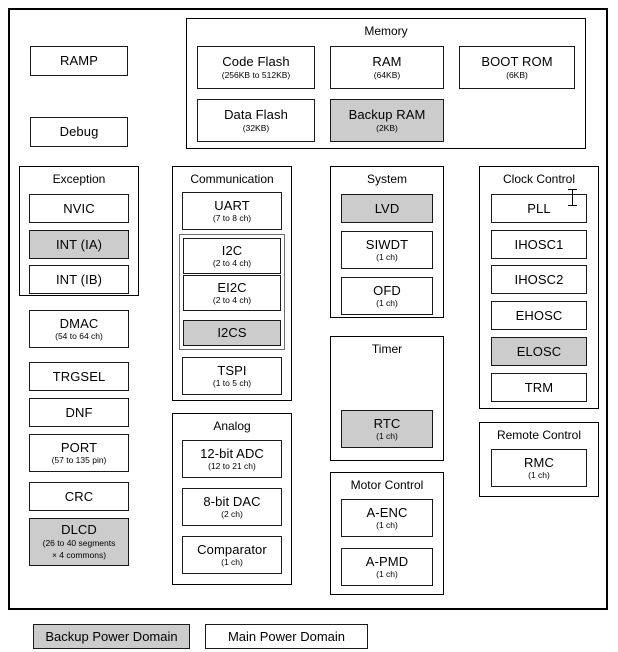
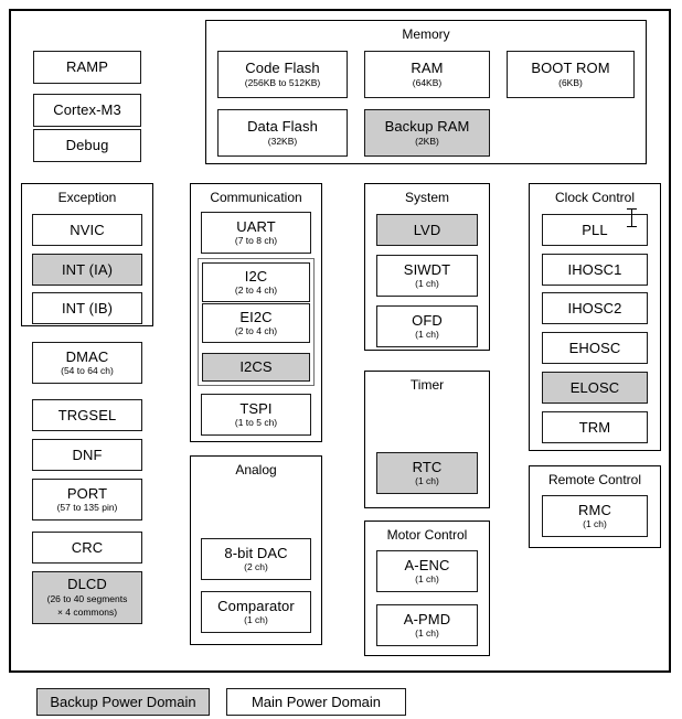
  RAMP
+ Cortex-M3
  Debug
  Memory
  Code Flash
  (256KB to 512KB)
  RAM
  (64KB)
  BOOT ROM
  (6KB)
  Data Flash
  (32KB)
  Backup RAM
  (2KB)
  Exception
  NVIC
  INT (IA)
  INT (IB)
  DMAC
  (54 to 64 ch)
  TRGSEL
  DNF
  PORT
  (57 to 135 pin)
  CRC
  DLCD
  (26 to 40 segments
  × 4 commons)
  Communication
  UART
  (7 to 8 ch)
  I2C
  (2 to 4 ch)
  EI2C
  (2 to 4 ch)
  I2CS
  TSPI
  (1 to 5 ch)
  Analog
- 12-bit ADC
- (12 to 21 ch)
  8-bit DAC
  (2 ch)
  Comparator
  (1 ch)
  System
  LVD
  SIWDT
  (1 ch)
  OFD
  (1 ch)
  Timer
  RTC
  (1 ch)
  Motor Control
  A-ENC
  (1 ch)
  A-PMD
  (1 ch)
  Clock Control
  PLL
  IHOSC1
  IHOSC2
  EHOSC
  ELOSC
  TRM
  Remote Control
  RMC
  (1 ch)
  Backup Power Domain
  Main Power Domain
